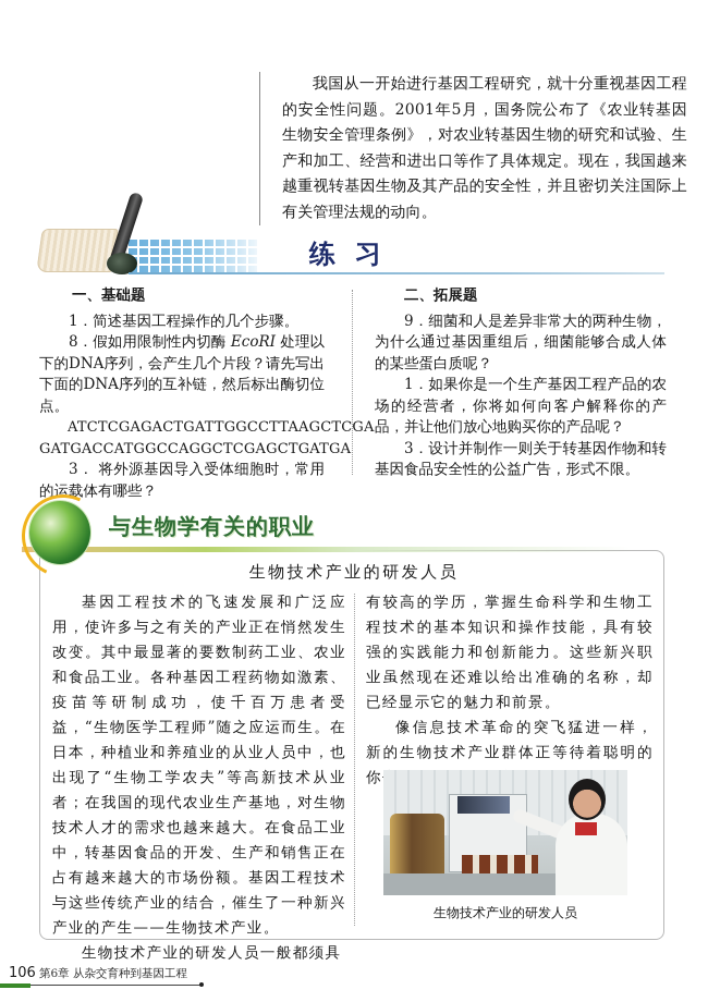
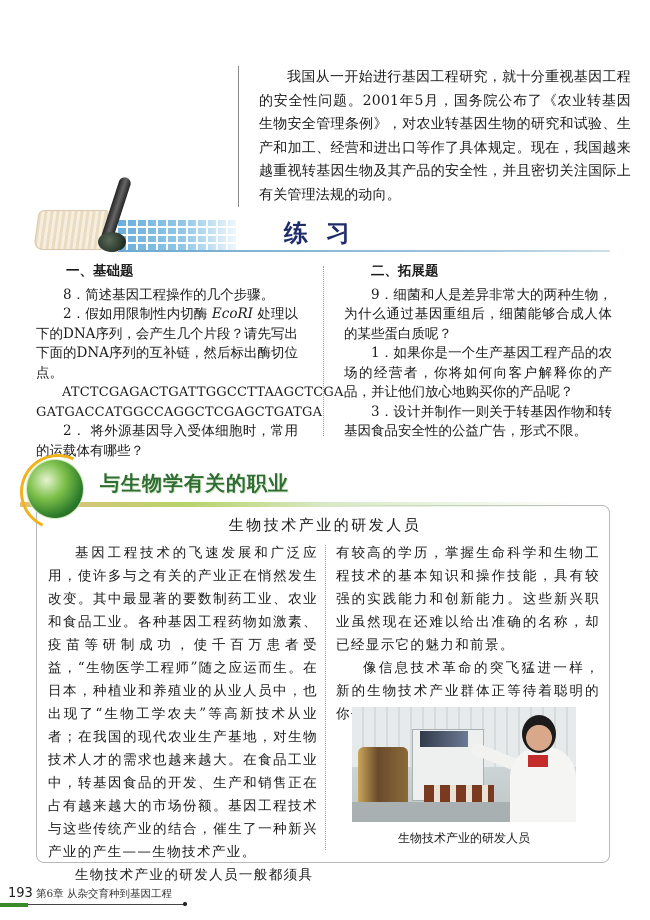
  我国从一开始进行基因工程研究，就十分重视基因工程的安全性问题。2001年5月，国务院公布了《农业转基因生物安全管理条例》，对农业转基因生物的研究和试验、生产和加工、经营和进出口等作了具体规定。现在，我国越来越重视转基因生物及其产品的安全性，并且密切关注国际上有关管理法规的动向。
  练习
  一、基础题
- 1．简述基因工程操作的几个步骤。
+ 8．简述基因工程操作的几个步骤。
- 8．假如用限制性内切酶 EcoRI 处理以下的DNA序列，会产生几个片段？请先写出下面的DNA序列的互补链，然后标出酶切位点。
+ 2．假如用限制性内切酶 EcoRI 处理以下的DNA序列，会产生几个片段？请先写出下面的DNA序列的互补链，然后标出酶切位点。
  ATCTCGAGACTGATTGGCCTTAAGCTCGA
  GATGACCATGGCCAGGCTCGAGCTGATGA
- 3． 将外源基因导入受体细胞时，常用的运载体有哪些？
+ 2． 将外源基因导入受体细胞时，常用的运载体有哪些？
  二、拓展题
  9．细菌和人是差异非常大的两种生物，为什么通过基因重组后，细菌能够合成人体的某些蛋白质呢？
  1．如果你是一个生产基因工程产品的农场的经营者，你将如何向客户解释你的产品，并让他们放心地购买你的产品呢？
  3．设计并制作一则关于转基因作物和转基因食品安全性的公益广告，形式不限。
  与生物学有关的职业
  生物技术产业的研发人员
  基因工程技术的飞速发展和广泛应用，使许多与之有关的产业正在悄然发生改变。其中最显著的要数制药工业、农业和食品工业。各种基因工程药物如激素、疫苗等研制成功，使千百万患者受益，“生物医学工程师”随之应运而生。在日本，种植业和养殖业的从业人员中，也出现了“生物工学农夫”等高新技术从业者；在我国的现代农业生产基地，对生物技术人才的需求也越来越大。在食品工业中，转基因食品的开发、生产和销售正在占有越来越大的市场份额。基因工程技术与这些传统产业的结合，催生了一种新兴产业的产生——生物技术产业。
  生物技术产业的研发人员一般都须具
  有较高的学历，掌握生命科学和生物工程技术的基本知识和操作技能，具有较强的实践能力和创新能力。这些新兴职业虽然现在还难以给出准确的名称，却已经显示它的魅力和前景。
  像信息技术革命的突飞猛进一样，新的生物技术产业群体正等待着聪明的你
  生物技术产业的研发人员
- 106
+ 193
  第6章 从杂交育种到基因工程
